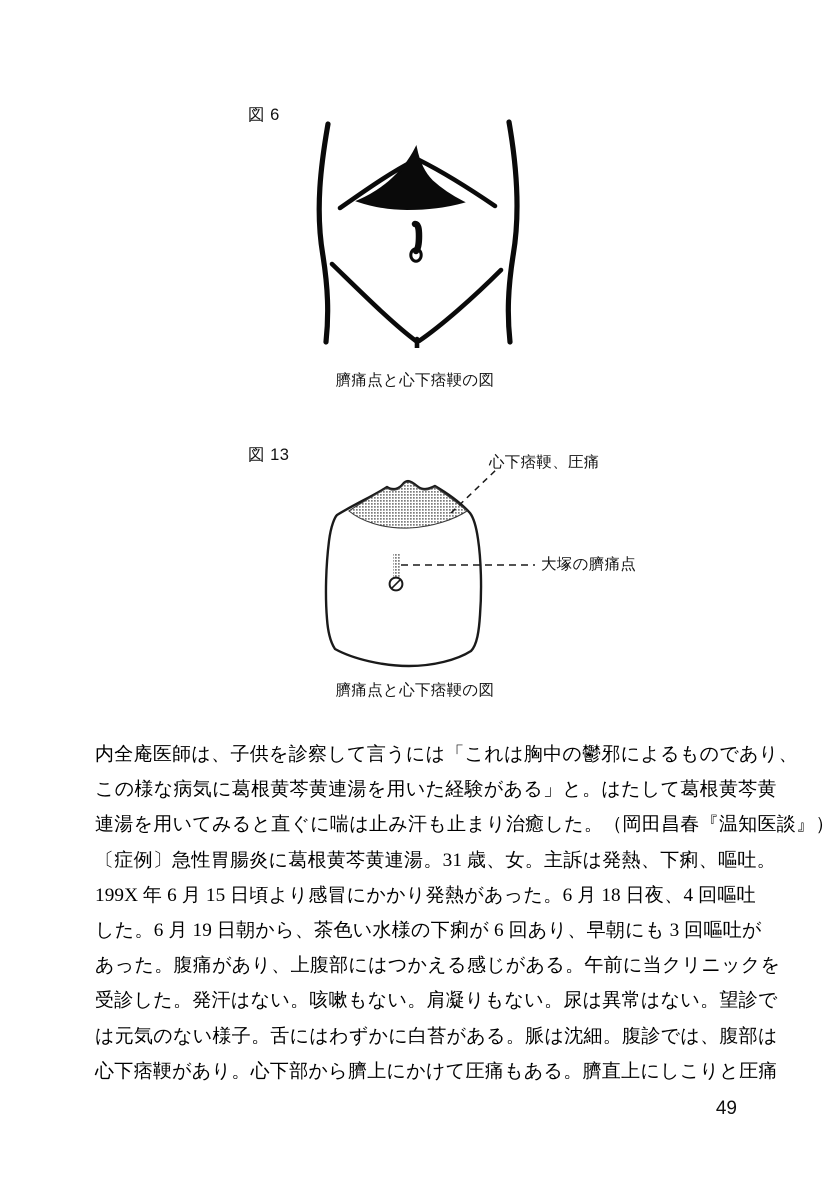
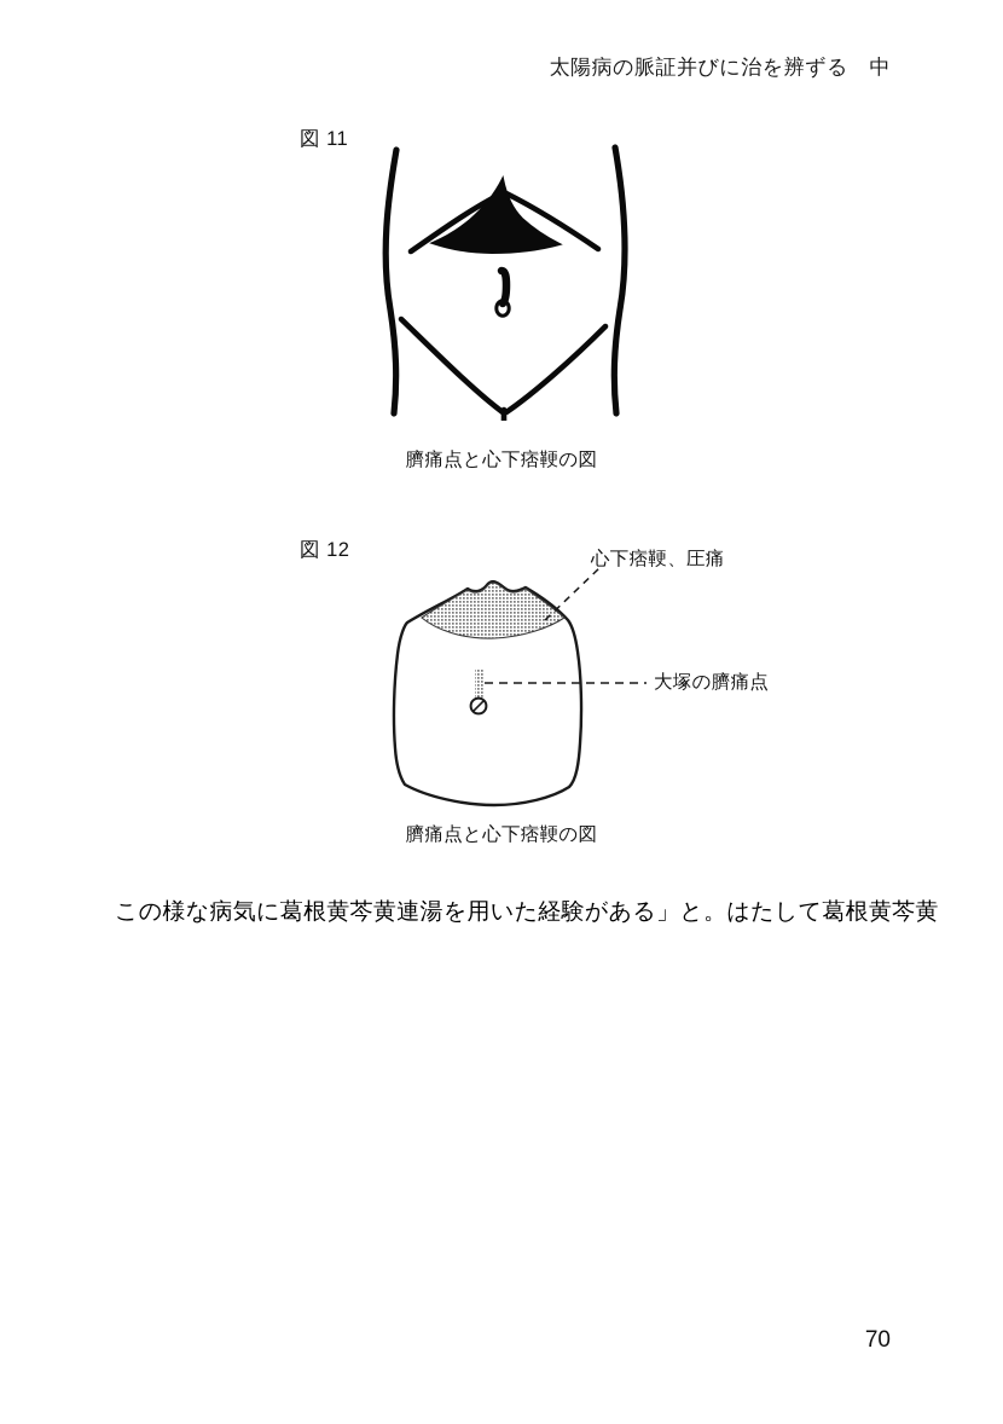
+ 太陽病の脈証并びに治を辨ずる 中
- 図 6
+ 図 11
  臍痛点と心下痞鞕の図
- 図 13
+ 図 12
  心下痞鞕、圧痛
  大塚の臍痛点
  臍痛点と心下痞鞕の図
- 内全庵医師は、子供を診察して言うには「これは胸中の鬱邪によるものであり、
  この様な病気に葛根黄芩黄連湯を用いた経験がある」と。はたして葛根黄芩黄
- 連湯を用いてみると直ぐに喘は止み汗も止まり治癒した。（岡田昌春『温知医談』）
- 〔症例〕急性胃腸炎に葛根黄芩黄連湯。31 歳、女。主訴は発熱、下痢、嘔吐。
- 199X 年 6 月 15 日頃より感冒にかかり発熱があった。6 月 18 日夜、4 回嘔吐
- した。6 月 19 日朝から、茶色い水様の下痢が 6 回あり、早朝にも 3 回嘔吐が
- あった。腹痛があり、上腹部にはつかえる感じがある。午前に当クリニックを
- 受診した。発汗はない。咳嗽もない。肩凝りもない。尿は異常はない。望診で
- は元気のない様子。舌にはわずかに白苔がある。脈は沈細。腹診では、腹部は
- 心下痞鞕があり。心下部から臍上にかけて圧痛もある。臍直上にしこりと圧痛
- 49
+ 70
